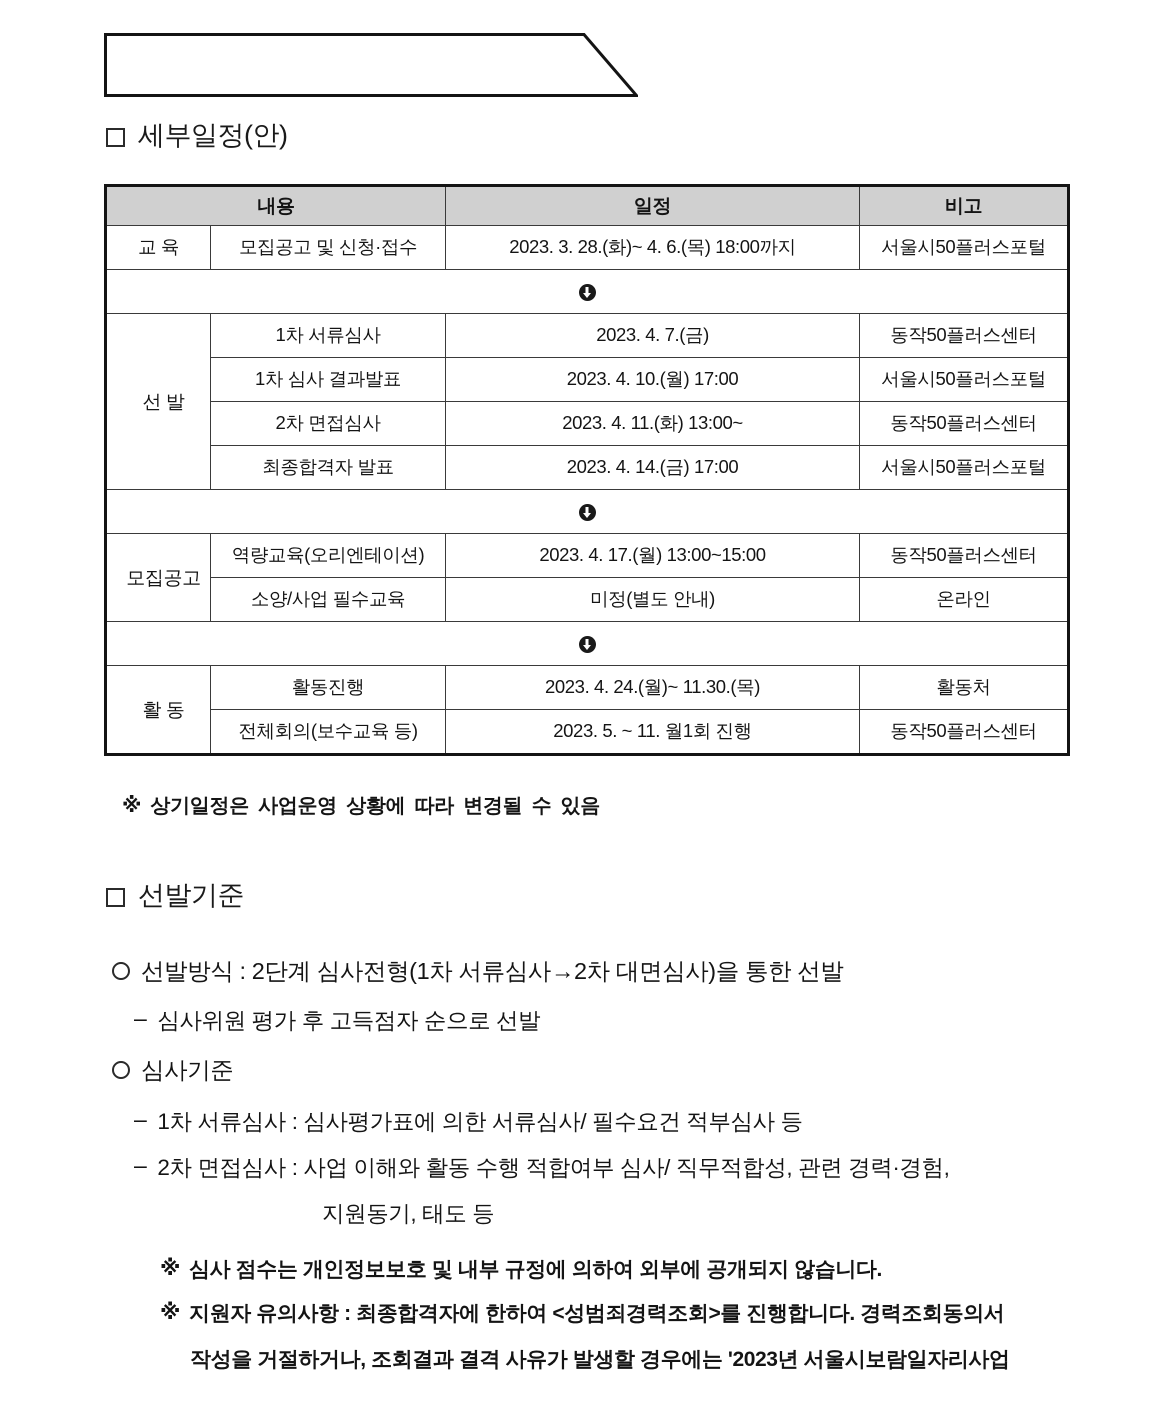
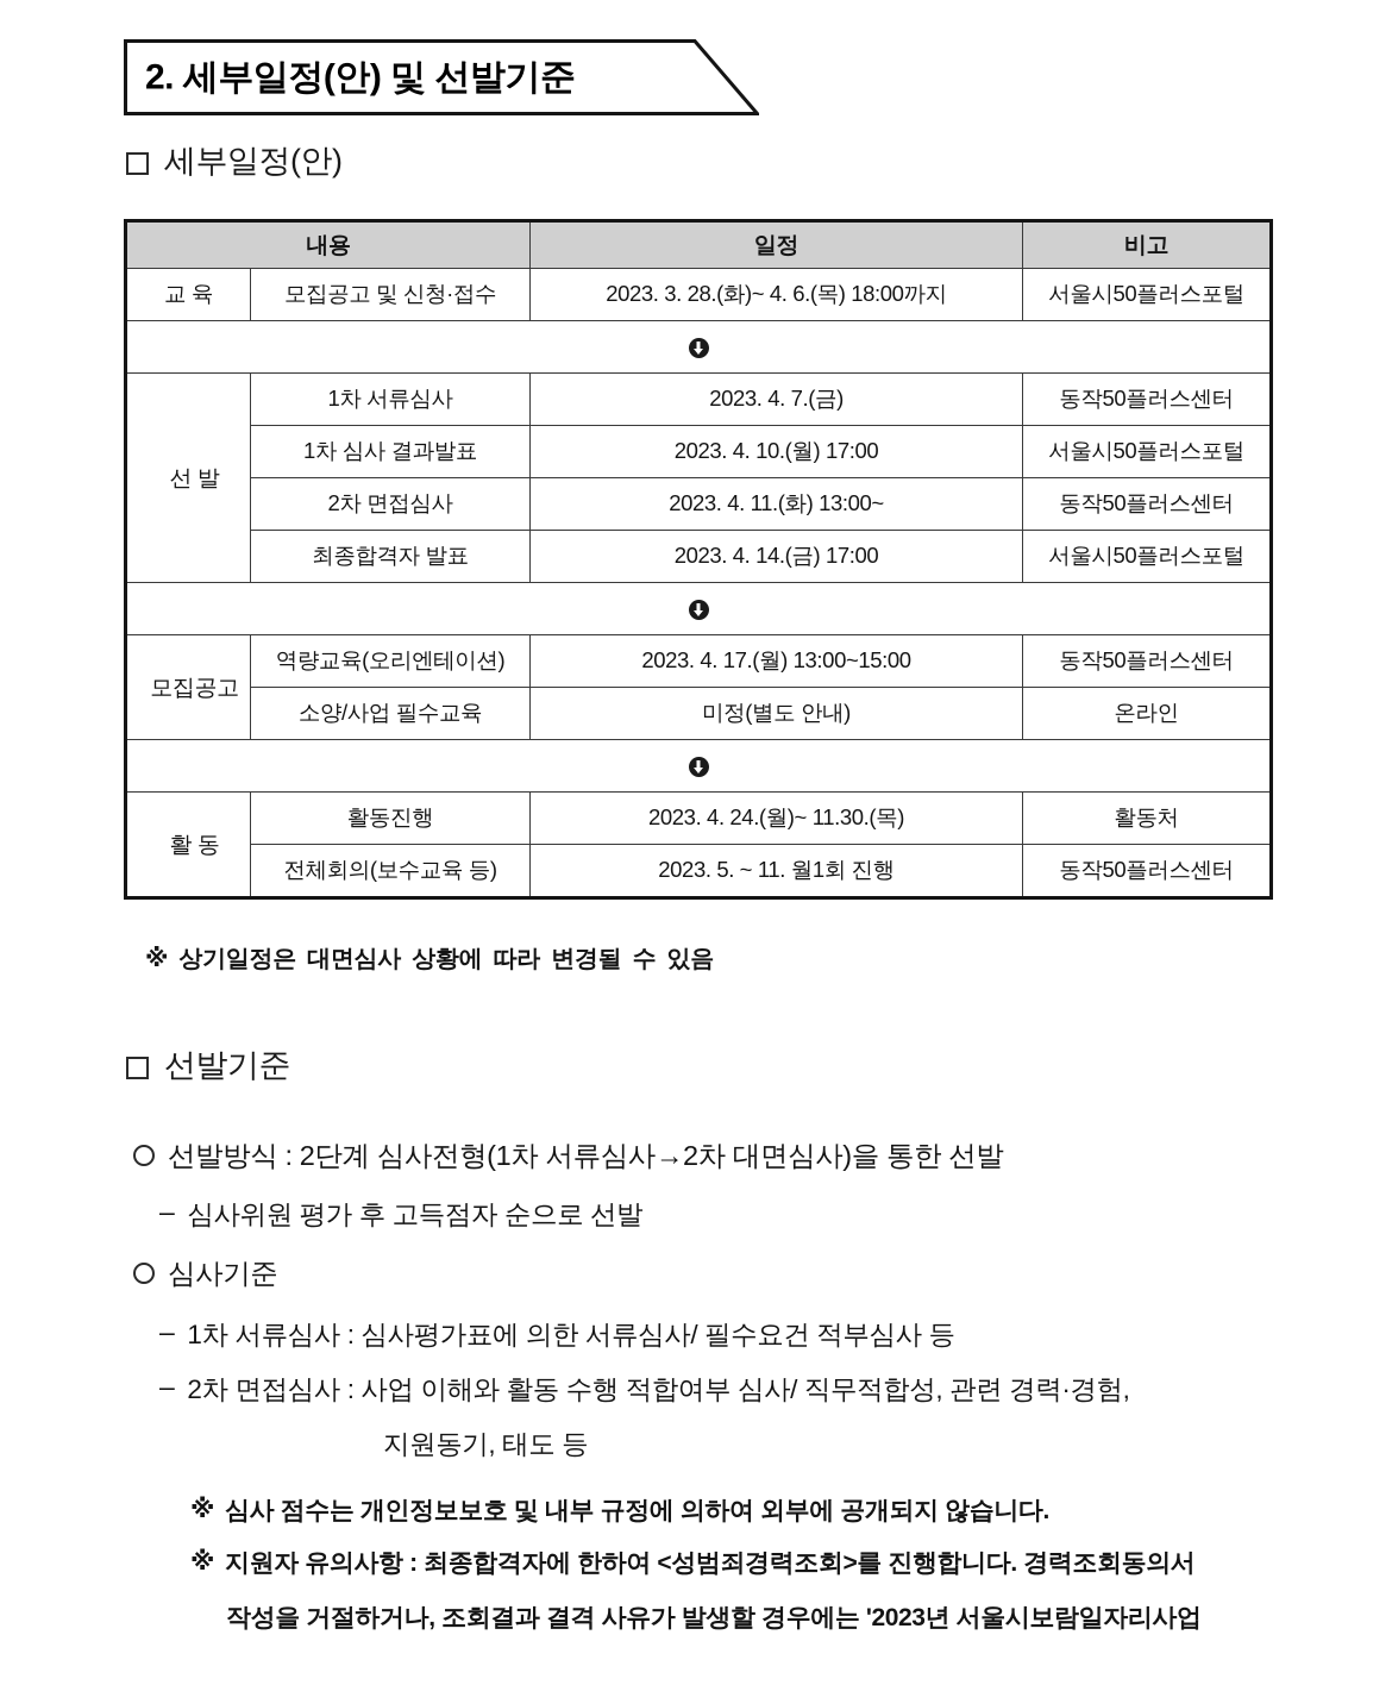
+ 2. 세부일정(안) 및 선발기준
  세부일정(안)
  내용	일정	비고
  교 육	모집공고 및 신청·접수	2023. 3. 28.(화)~ 4. 6.(목) 18:00까지	서울시50플러스포털
  선 발	1차 서류심사	2023. 4. 7.(금)	동작50플러스센터
  1차 심사 결과발표	2023. 4. 10.(월) 17:00	서울시50플러스포털
  2차 면접심사	2023. 4. 11.(화) 13:00~	동작50플러스센터
  최종합격자 발표	2023. 4. 14.(금) 17:00	서울시50플러스포털
  모집공고	역량교육(오리엔테이션)	2023. 4. 17.(월) 13:00~15:00	동작50플러스센터
  소양/사업 필수교육	미정(별도 안내)	온라인
  활 동	활동진행	2023. 4. 24.(월)~ 11.30.(목)	활동처
  전체회의(보수교육 등)	2023. 5. ~ 11. 월1회 진행	동작50플러스센터
- ※ 상기일정은 사업운영 상황에 따라 변경될 수 있음
+ ※ 상기일정은 대면심사 상황에 따라 변경될 수 있음
  선발기준
  선발방식 : 2단계 심사전형(1차 서류심사→2차 대면심사)을 통한 선발
  –
  심사위원 평가 후 고득점자 순으로 선발
  심사기준
  –
  1차 서류심사 : 심사평가표에 의한 서류심사/ 필수요건 적부심사 등
  –
  2차 면접심사 : 사업 이해와 활동 수행 적합여부 심사/ 직무적합성, 관련 경력·경험,
  지원동기, 태도 등
  ※
  심사 점수는 개인정보보호 및 내부 규정에 의하여 외부에 공개되지 않습니다.
  ※
  지원자 유의사항 : 최종합격자에 한하여 <성범죄경력조회>를 진행합니다. 경력조회동의서
  작성을 거절하거나, 조회결과 결격 사유가 발생할 경우에는 '2023년 서울시보람일자리사업
